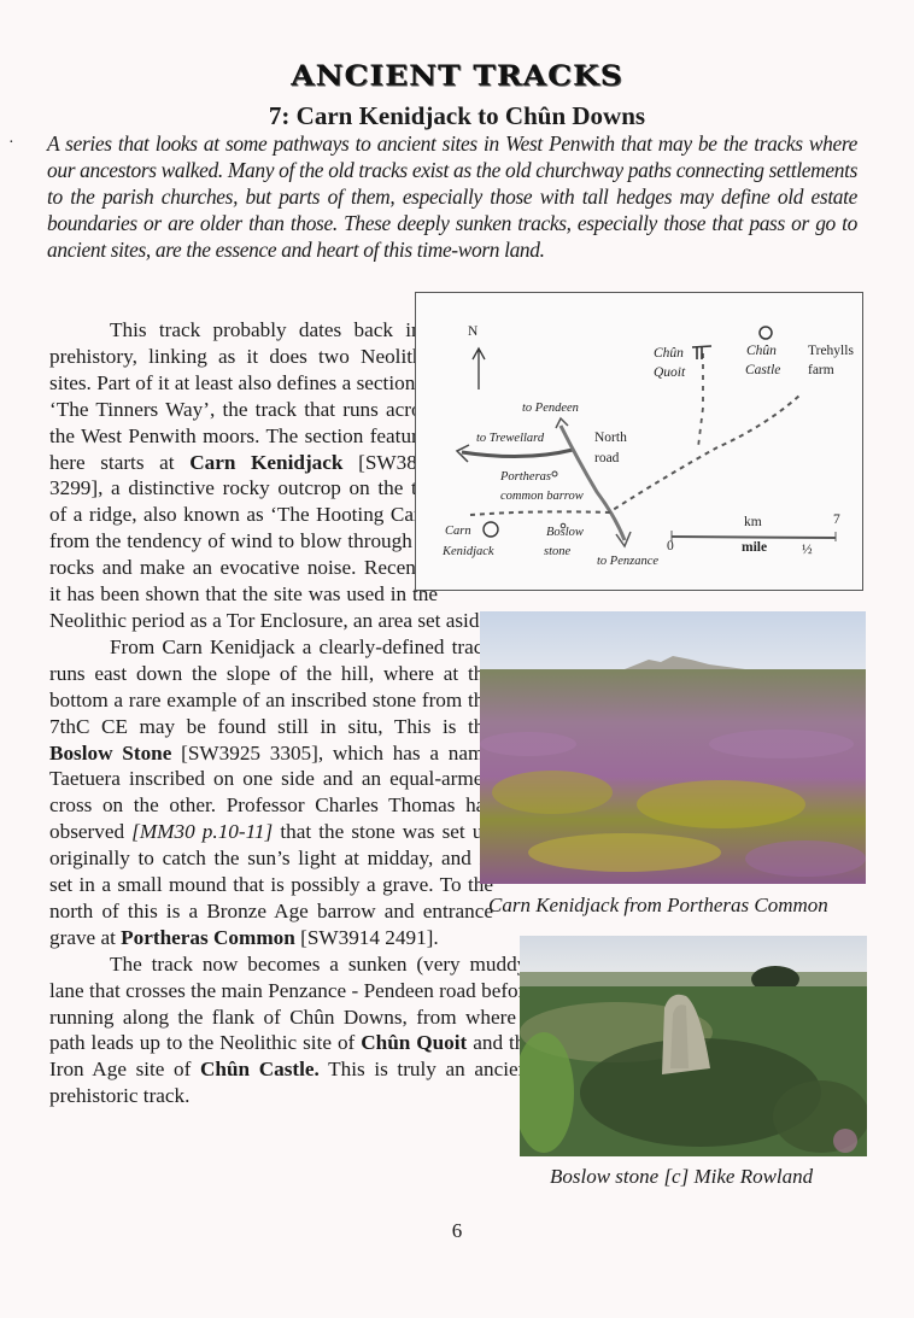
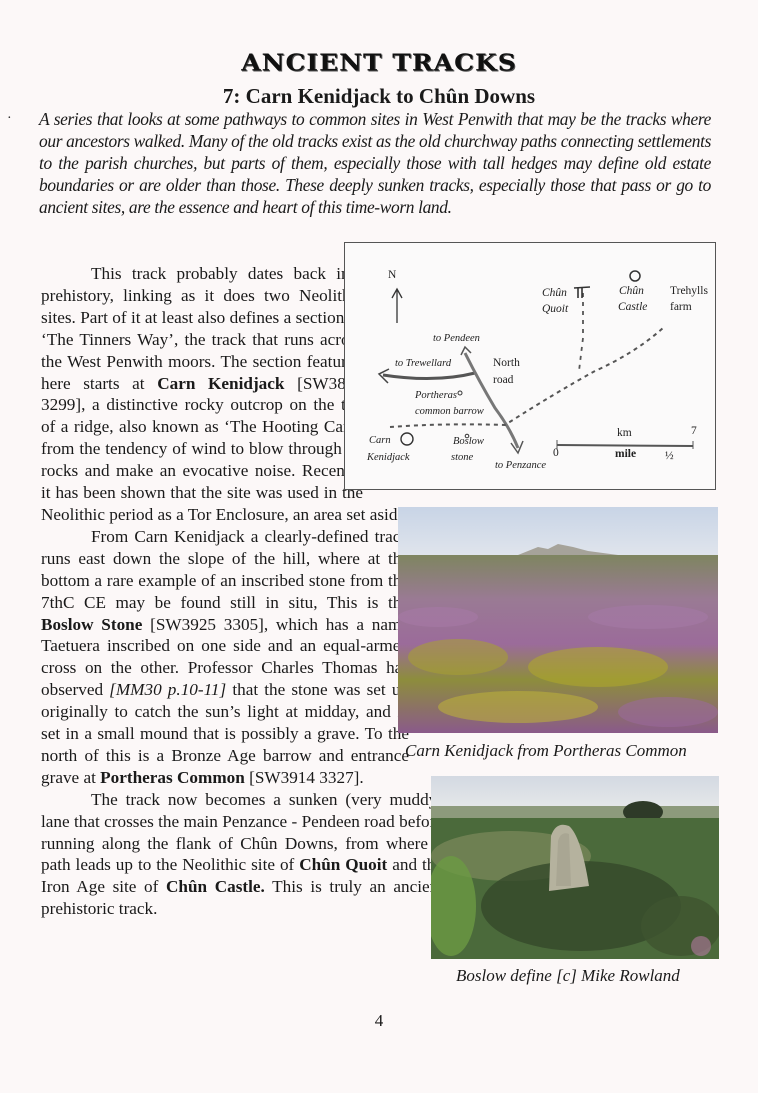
  ANCIENT TRACKS
  7: Carn Kenidjack to Chûn Downs
  ·
- A series that looks at some pathways to ancient sites in West Penwith that may be the tracks where our ancestors walked. Many of the old tracks exist as the old churchway paths connecting settlements to the parish churches, but parts of them, especially those with tall hedges may define old estate boundaries or are older than those. These deeply sunken tracks, especially those that pass or go to ancient sites, are the essence and heart of this time-worn land.
+ A series that looks at some pathways to common sites in West Penwith that may be the tracks where our ancestors walked. Many of the old tracks exist as the old churchway paths connecting settlements to the parish churches, but parts of them, especially those with tall hedges may define old estate boundaries or are older than those. These deeply sunken tracks, especially those that pass or go to ancient sites, are the essence and heart of this time-worn land.
  This track probably dates back i prehistory, linking as it does two Neolit sites. Part of it at least also defines a section ‘The Tinners Way’, the track that runs acr the West Penwith moors. The section featu here starts at Carn Kenidjack [SW38 3299], a distinctive rocky outcrop on the of a ridge, also known as ‘The Hooting Ca from the tendency of wind to blow through rocks and make an evocative noise. Recen it has been shown that the site was used in the Neolithic period as a Tor Enclosure, an area set asid
- From Carn Kenidjack a clearly-defined trac runs east down the slope of the hill, where at th bottom a rare example of an inscribed stone from th 7thC CE may be found still in situ, This is th Boslow Stone [SW3925 3305], which has a nam Taetuera inscribed on one side and an equal-arme cross on the other. Professor Charles Thomas h observed [MM30 p.10-11] that the stone was set u originally to catch the sun’s light at midday, and set in a small mound that is possibly a grave. To the north of this is a Bronze Age barrow and entrance grave at Portheras Common [SW3914 2491].
+ From Carn Kenidjack a clearly-defined trac runs east down the slope of the hill, where at th bottom a rare example of an inscribed stone from th 7thC CE may be found still in situ, This is th Boslow Stone [SW3925 3305], which has a nam Taetuera inscribed on one side and an equal-arme cross on the other. Professor Charles Thomas h observed [MM30 p.10-11] that the stone was set u originally to catch the sun’s light at midday, and set in a small mound that is possibly a grave. To the north of this is a Bronze Age barrow and entrance grave at Portheras Common [SW3914 3327].
  The track now becomes a sunken (very mudd lane that crosses the main Penzance - Pendeen road befo running along the flank of Chûn Downs, from where path leads up to the Neolithic site of Chûn Quoit and t Iron Age site of Chûn Castle. This is truly an ancie prehistoric track.
  N
  Chûn
  Quoit
  Chûn
  Castle
  Trehylls
  farm
  to Pendeen
  to Trewellard
  North
  road
  Portheras
  common barrow
  Carn
  Kenidjack
  Boslow
  stone
  to Penzance
  km
  0
  7
  mile
  ½
  Carn Kenidjack from Portheras Common
- Boslow stone [c] Mike Rowland
+ Boslow define [c] Mike Rowland
- 6
+ 4
